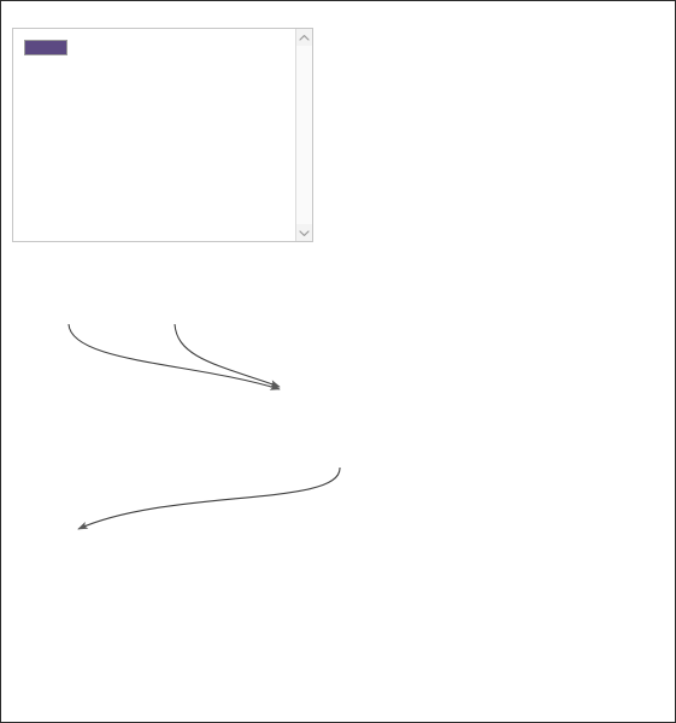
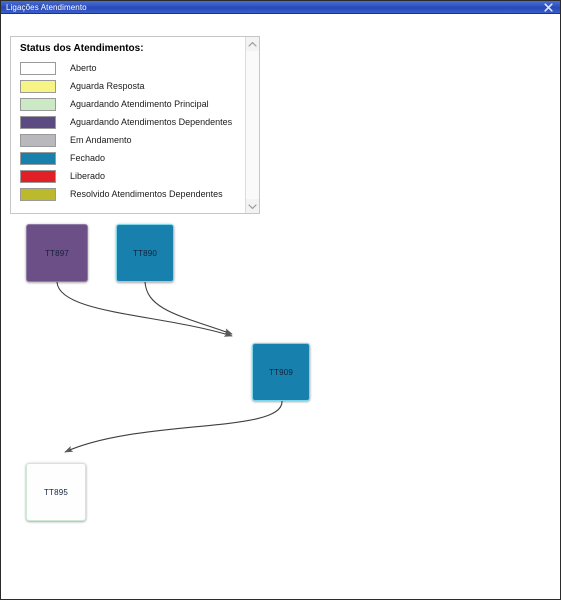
+ Ligações Atendimento
+ TT897
+ TT890
+ TT909
+ TT895
+ Status dos Atendimentos:
+ Aberto
+ Aguarda Resposta
+ Aguardando Atendimento Principal
+ Aguardando Atendimentos Dependentes
+ Em Andamento
+ Fechado
+ Liberado
+ Resolvido Atendimentos Dependentes
